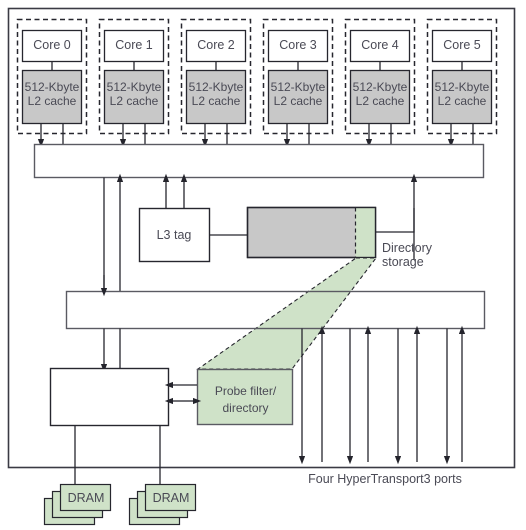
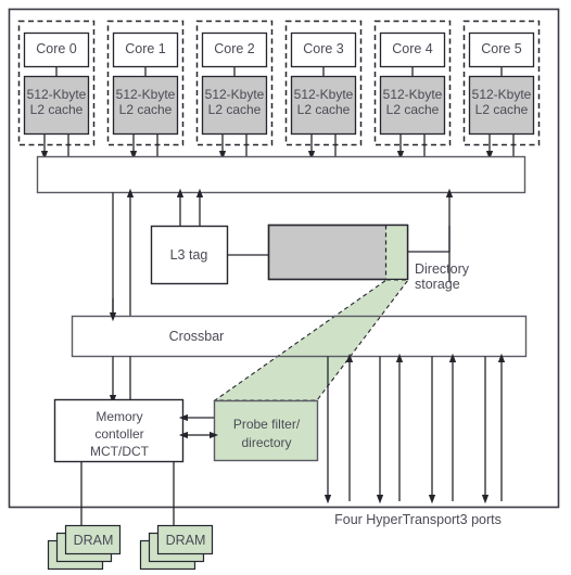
  Core 0
  512-Kbyte
  L2 cache
  Core 1
  512-Kbyte
  L2 cache
  Core 2
  512-Kbyte
  L2 cache
  Core 3
  512-Kbyte
  L2 cache
  Core 4
  512-Kbyte
  L2 cache
  Core 5
  512-Kbyte
  L2 cache
  L3 tag
  Directory
  storage
+ Crossbar
+ Memory
+ contoller
+ MCT/DCT
  Probe filter/
  directory
  DRAM
  DRAM
  Four HyperTransport3 ports
